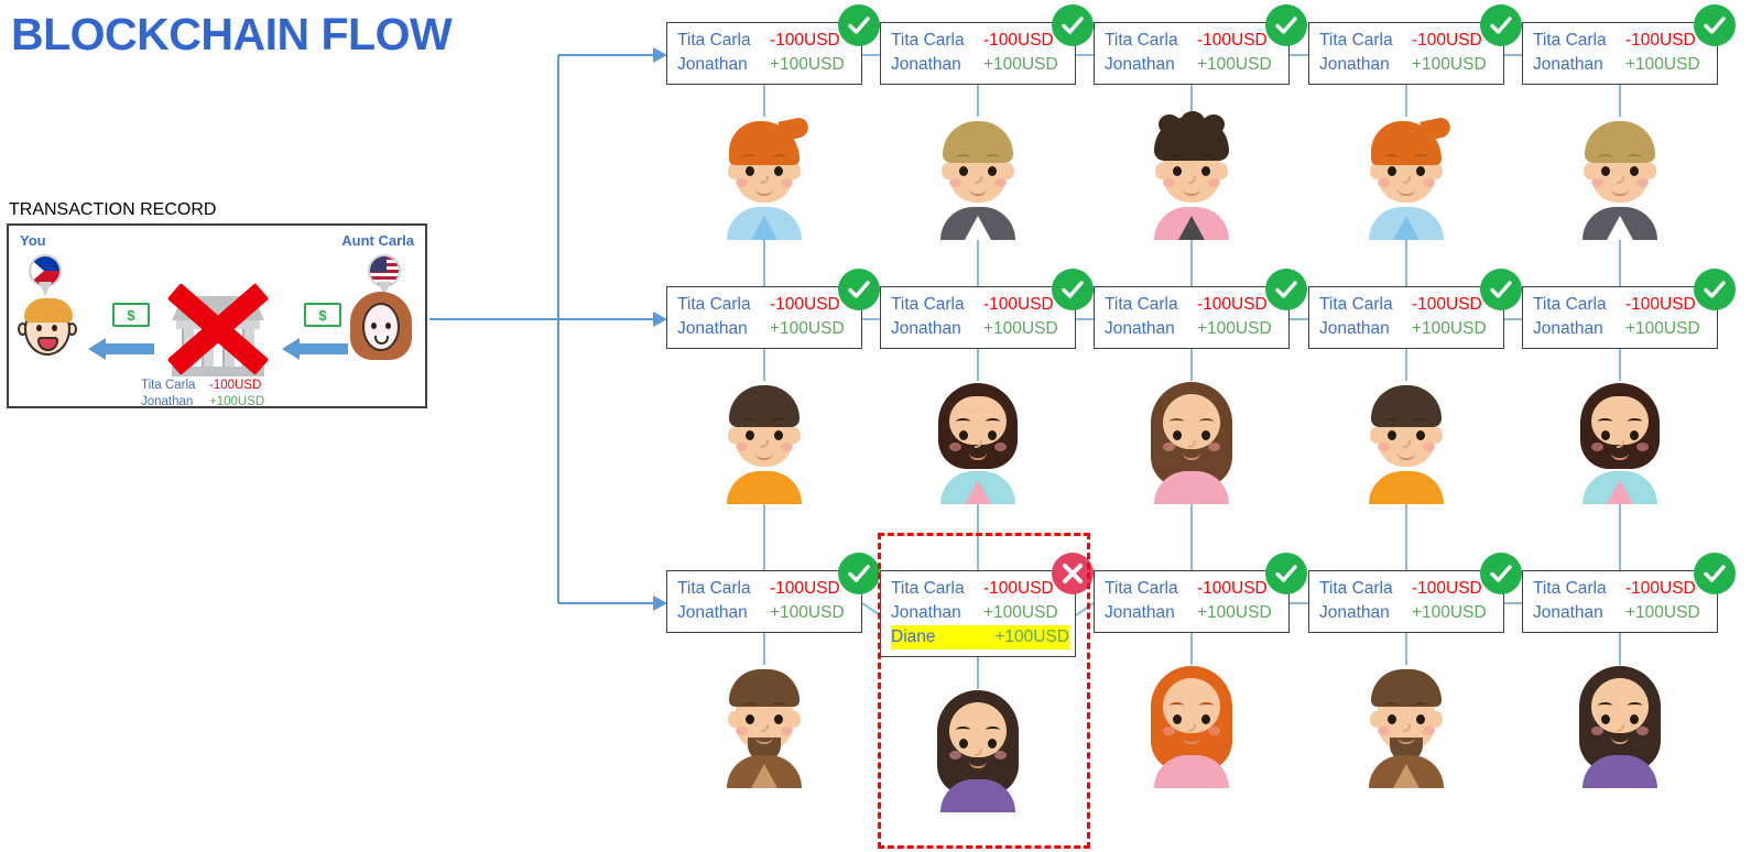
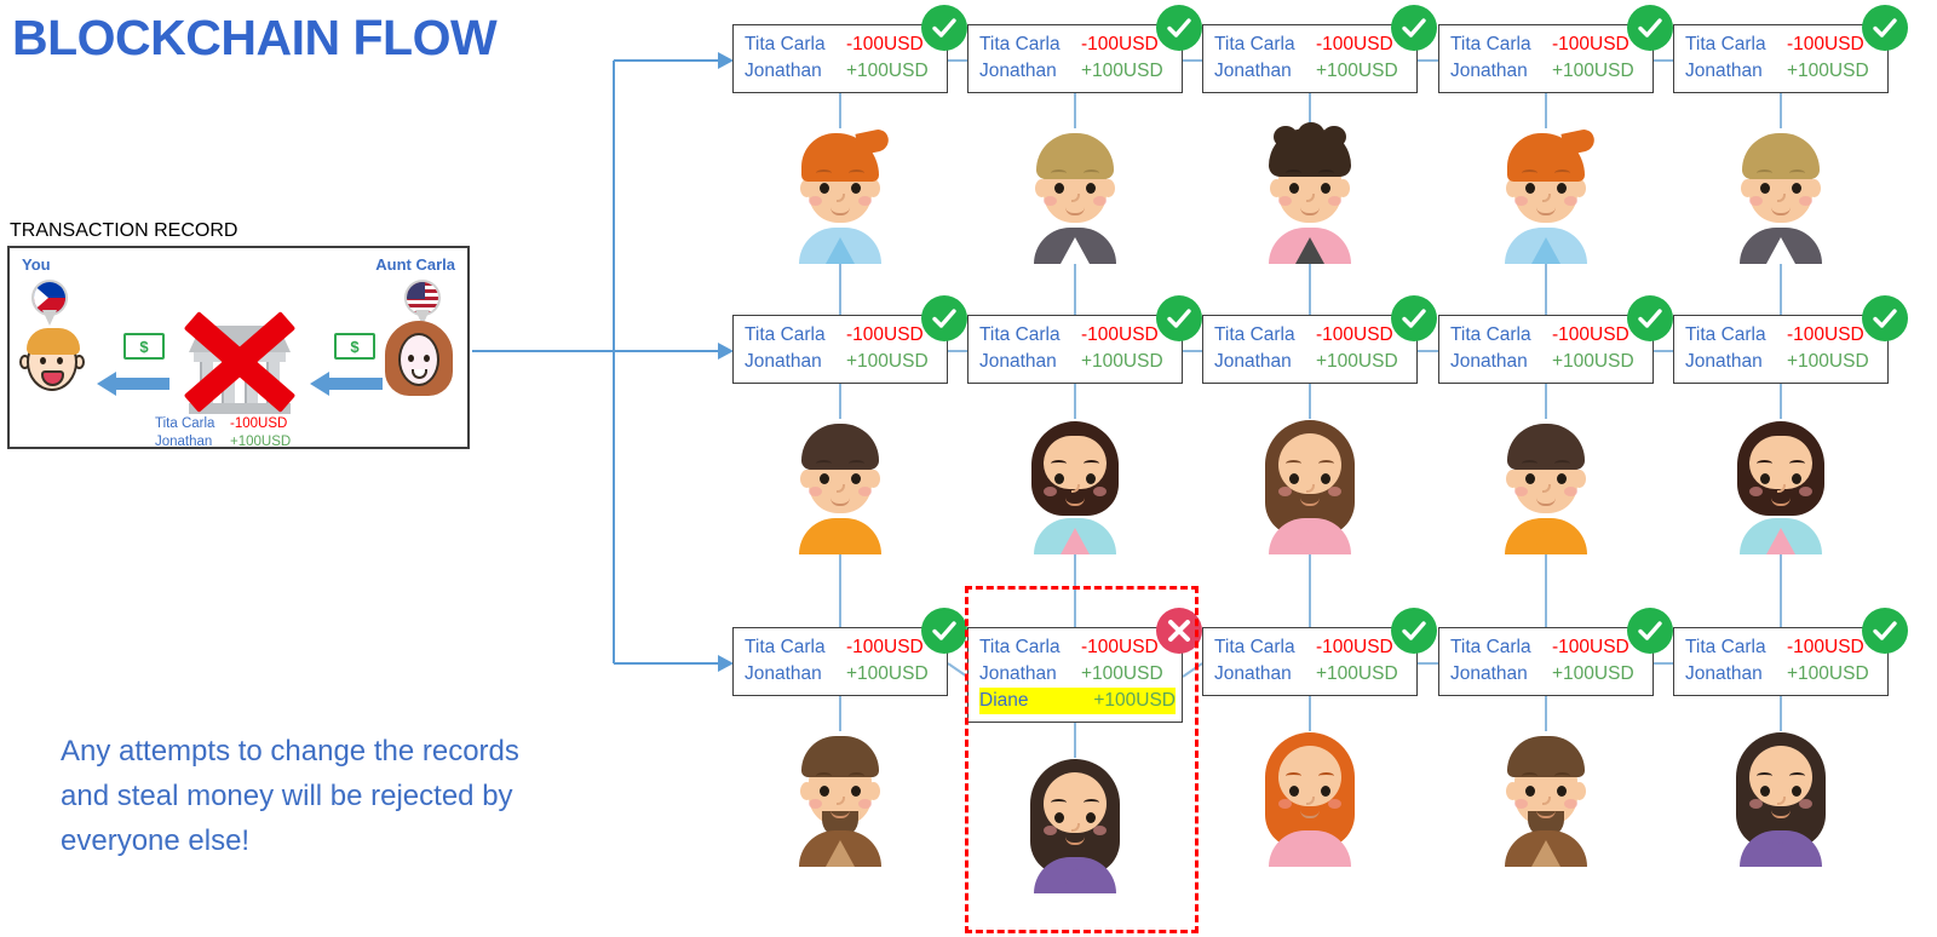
  BLOCKCHAIN FLOW
  TRANSACTION RECORD
  You
  Aunt Carla
  Tita Carla
  -100USD
  Jonathan
  +100USD
+ Any attempts to change the records and steal money will be rejected by everyone else!
  Tita Carla
  -100USD
  Jonathan
  +100USD
  Tita Carla
  -100USD
  Jonathan
  +100USD
  Tita Carla
  -100USD
  Jonathan
  +100USD
  Tita Carla
  -100USD
  Jonathan
  +100USD
  Tita Carla
  -100USD
  Jonathan
  +100USD
  Tita Carla
  -100USD
  Jonathan
  +100USD
  Tita Carla
  -100USD
  Jonathan
  +100USD
  Tita Carla
  -100USD
  Jonathan
  +100USD
  Tita Carla
  -100USD
  Jonathan
  +100USD
  Tita Carla
  -100USD
  Jonathan
  +100USD
  Tita Carla
  -100USD
  Jonathan
  +100USD
  Tita Carla
  -100USD
  Jonathan
  +100USD
  Diane
  +100USD
  Tita Carla
  -100USD
  Jonathan
  +100USD
  Tita Carla
  -100USD
  Jonathan
  +100USD
  Tita Carla
  -100USD
  Jonathan
  +100USD
